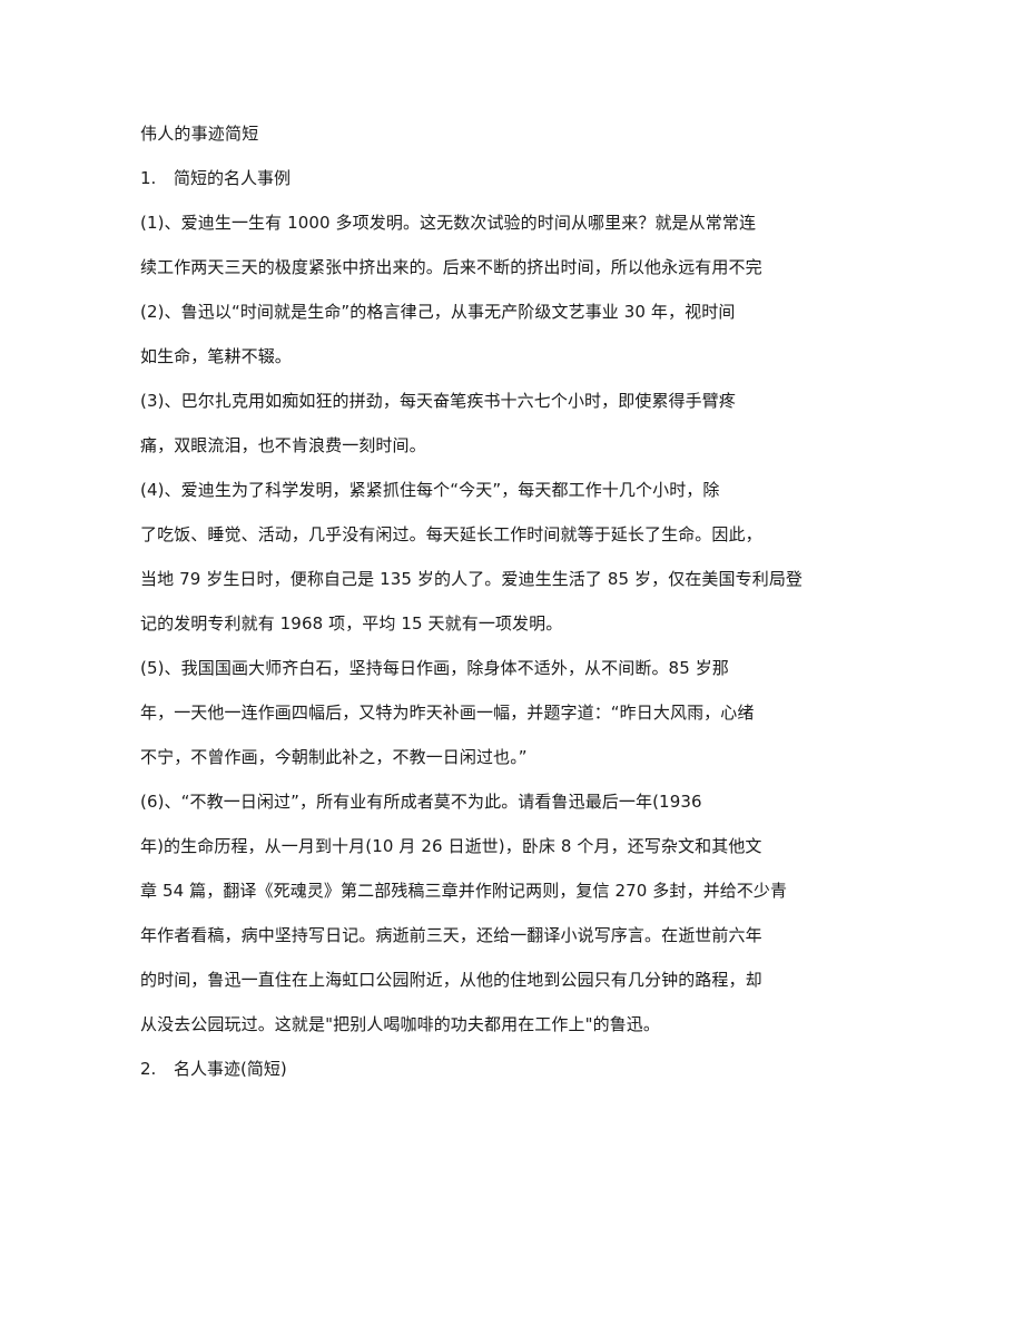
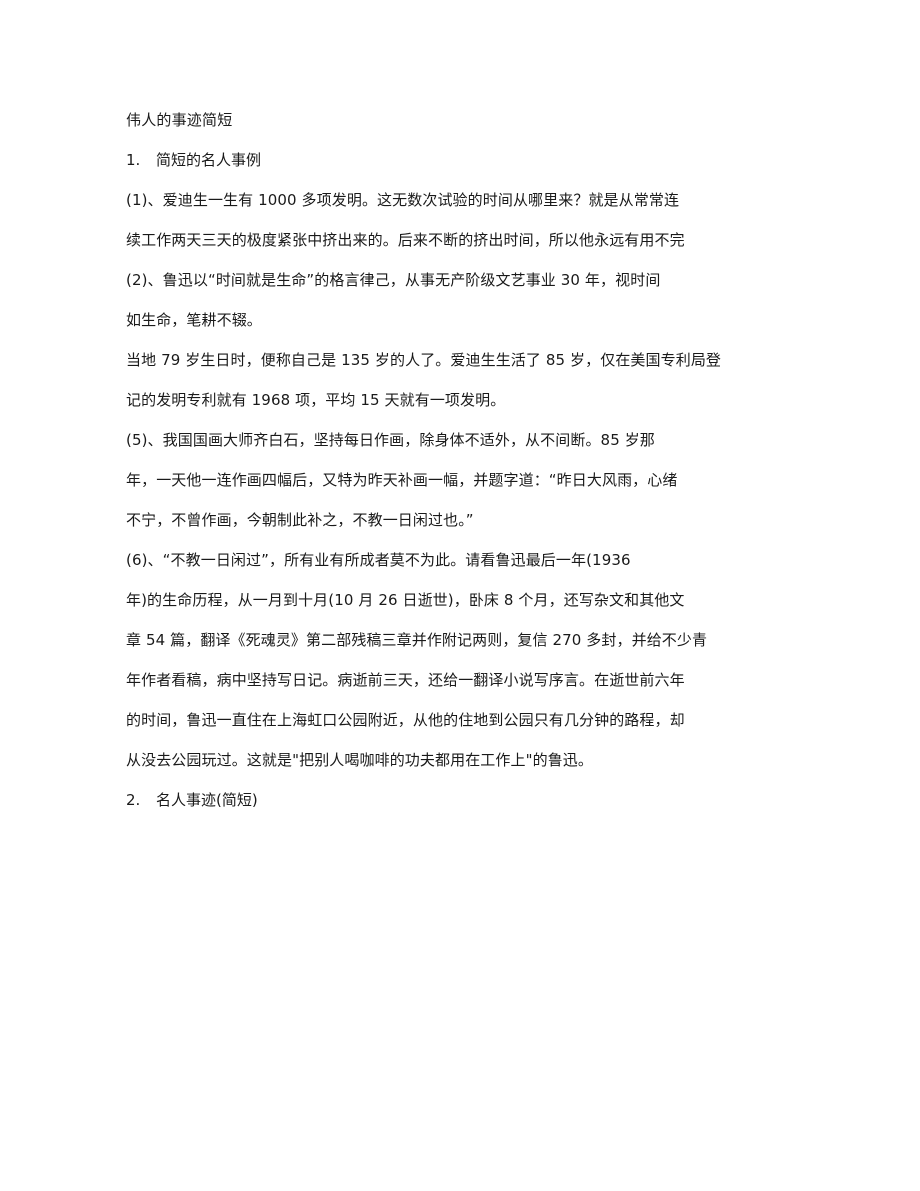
  伟人的事迹简短
  1. 简短的名人事例
  (1)、爱迪生一生有 1000 多项发明。这无数次试验的时间从哪里来？就是从常常连
  续工作两天三天的极度紧张中挤出来的。后来不断的挤出时间，所以他永远有用不完
  (2)、鲁迅以“时间就是生命”的格言律己，从事无产阶级文艺事业 30 年，视时间
  如生命，笔耕不辍。
- (3)、巴尔扎克用如痴如狂的拼劲，每天奋笔疾书十六七个小时，即使累得手臂疼
- 痛，双眼流泪，也不肯浪费一刻时间。
- (4)、爱迪生为了科学发明，紧紧抓住每个“今天”，每天都工作十几个小时，除
- 了吃饭、睡觉、活动，几乎没有闲过。每天延长工作时间就等于延长了生命。因此，
  当地 79 岁生日时，便称自己是 135 岁的人了。爱迪生生活了 85 岁，仅在美国专利局登
  记的发明专利就有 1968 项，平均 15 天就有一项发明。
  (5)、我国国画大师齐白石，坚持每日作画，除身体不适外，从不间断。85 岁那
  年，一天他一连作画四幅后，又特为昨天补画一幅，并题字道：“昨日大风雨，心绪
  不宁，不曾作画，今朝制此补之，不教一日闲过也。”
  (6)、“不教一日闲过”，所有业有所成者莫不为此。请看鲁迅最后一年(1936
  年)的生命历程，从一月到十月(10 月 26 日逝世)，卧床 8 个月，还写杂文和其他文
  章 54 篇，翻译《死魂灵》第二部残稿三章并作附记两则，复信 270 多封，并给不少青
  年作者看稿，病中坚持写日记。病逝前三天，还给一翻译小说写序言。在逝世前六年
  的时间，鲁迅一直住在上海虹口公园附近，从他的住地到公园只有几分钟的路程，却
  从没去公园玩过。这就是"把别人喝咖啡的功夫都用在工作上"的鲁迅。
  2. 名人事迹(简短)
